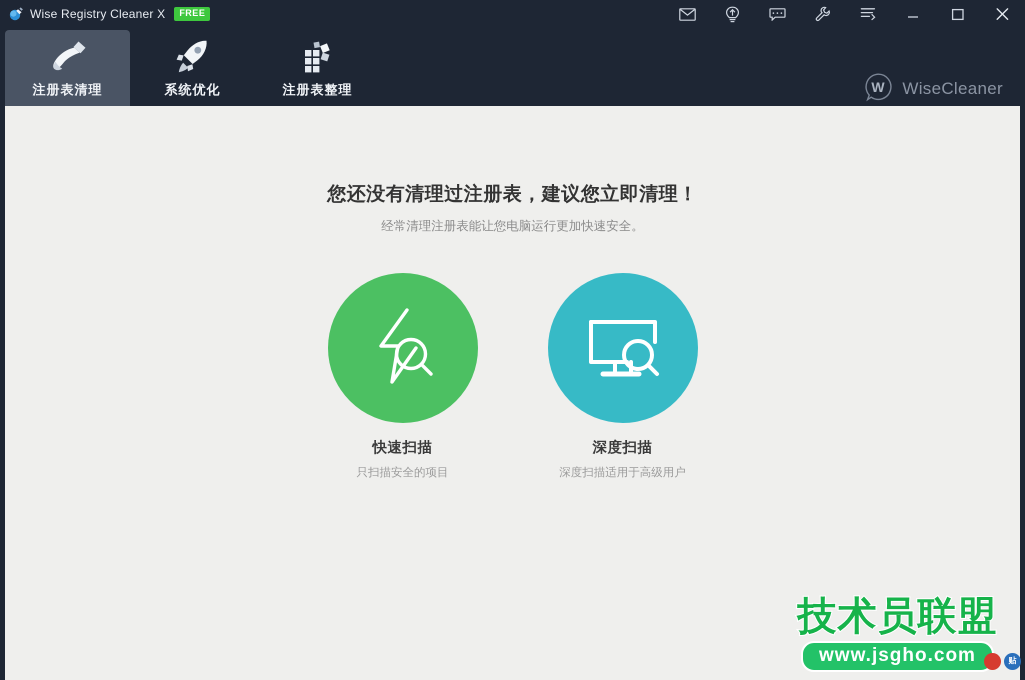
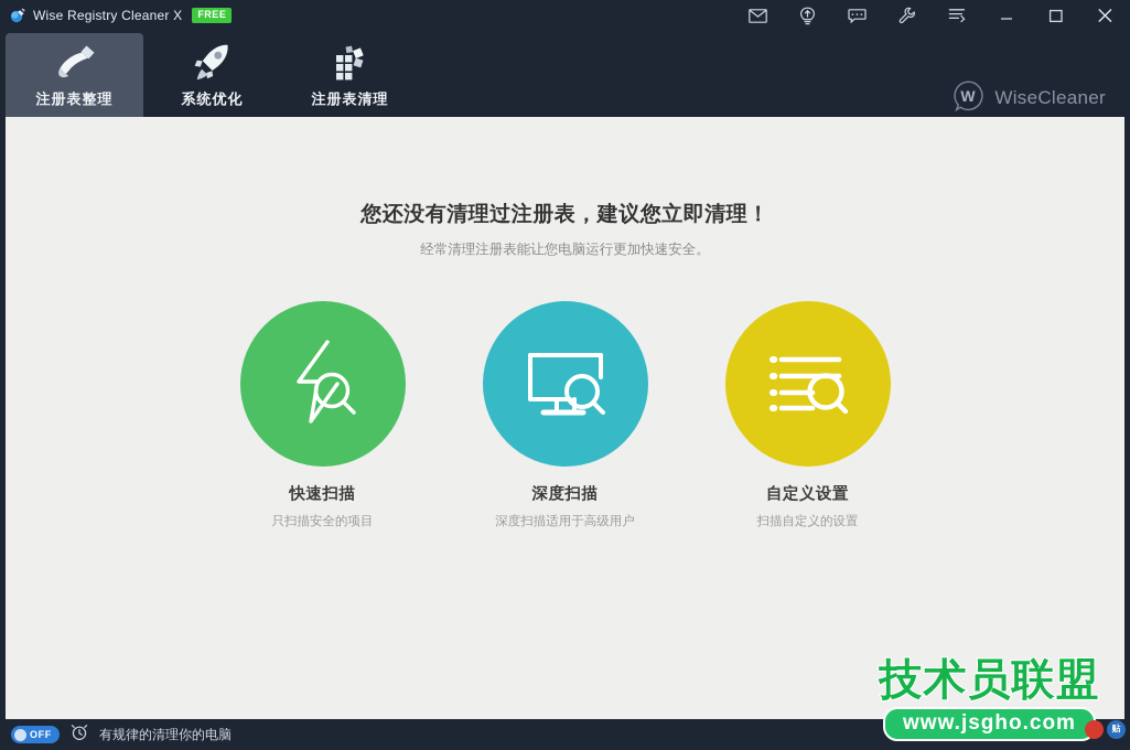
  Wise Registry Cleaner X
  FREE
- 注册表清理
+ 注册表整理
  系统优化
- 注册表整理
+ 注册表清理
  W
  WiseCleaner
  您还没有清理过注册表，建议您立即清理！
  经常清理注册表能让您电脑运行更加快速安全。
  快速扫描
  只扫描安全的项目
  深度扫描
  深度扫描适用于高级用户
+ 自定义设置
+ 扫描自定义的设置
+ OFF
+ 有规律的清理你的电脑
  技术员联盟
  www.jsgho.com
  贴
